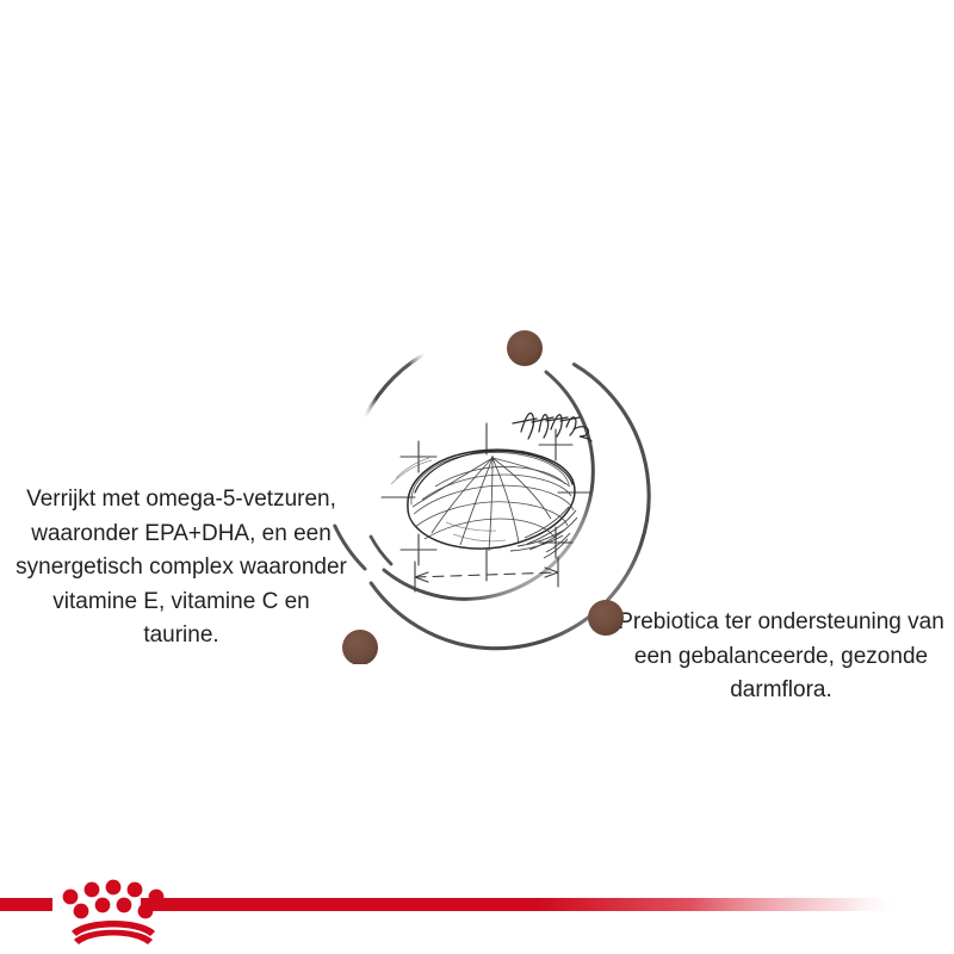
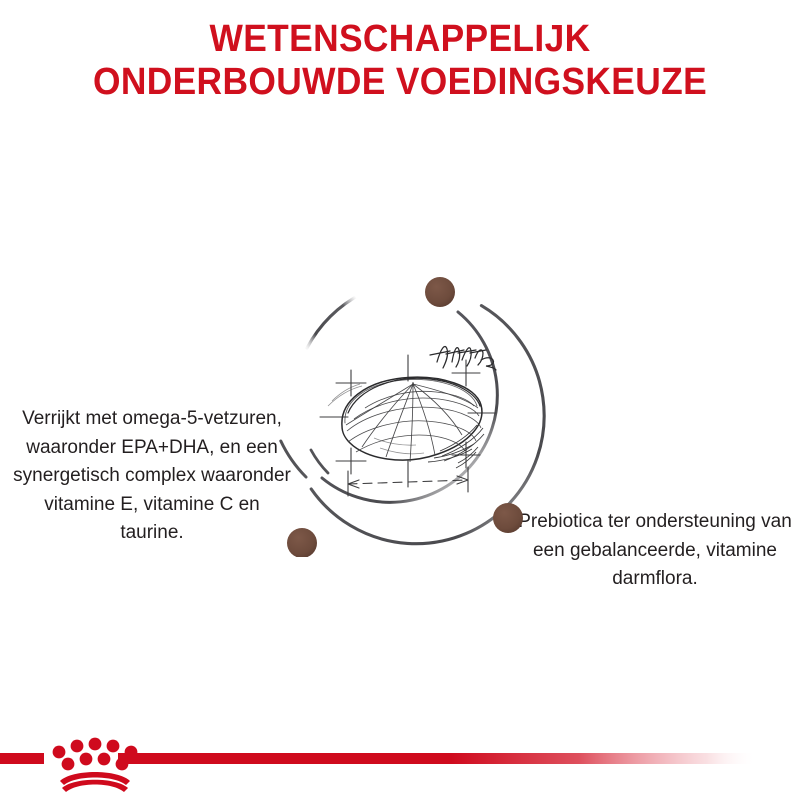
+ WETENSCHAPPELIJK
+ ONDERBOUWDE VOEDINGSKEUZE
  Verrijkt met omega-5-vetzuren, waaronder EPA+DHA, en een synergetisch complex waaronder vitamine E, vitamine C en taurine.
- Prebiotica ter ondersteuning van een gebalanceerde, gezonde darmflora.
+ Prebiotica ter ondersteuning van een gebalanceerde, vitamine darmflora.
